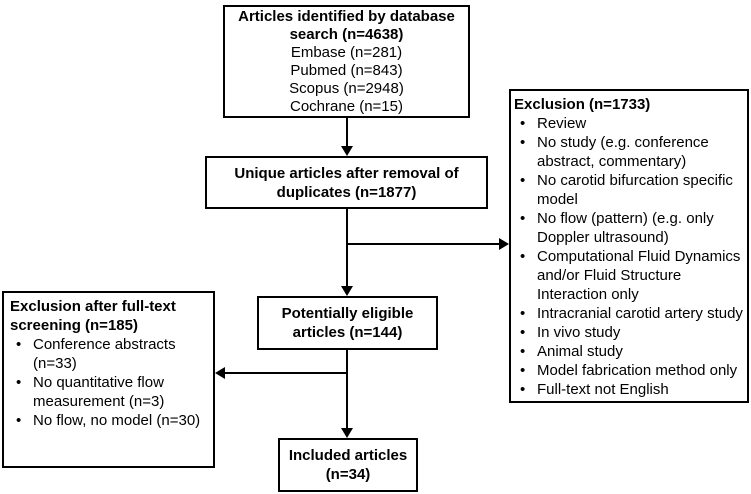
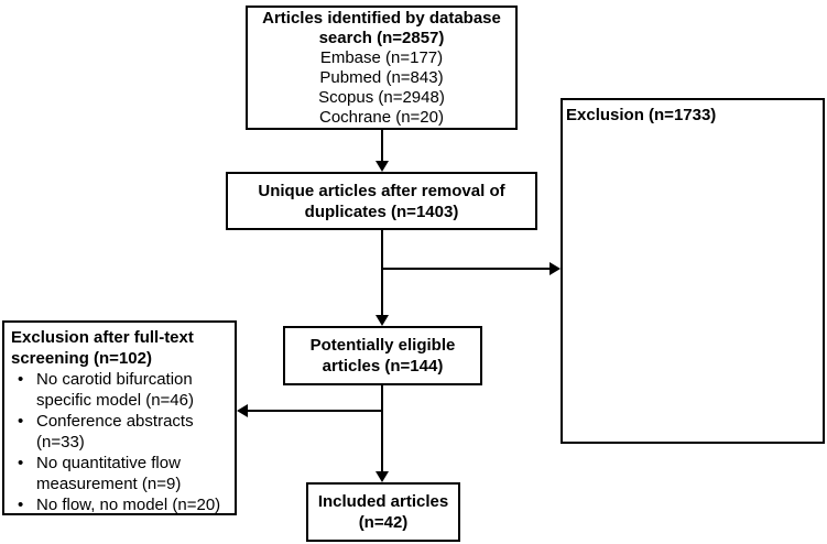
- Articles identified by database search (n=4638)
+ Articles identified by database search (n=2857)
- Embase (n=281)
+ Embase (n=177)
  Pubmed (n=843)
  Scopus (n=2948)
- Cochrane (n=15)
+ Cochrane (n=20)
- Unique articles after removal of duplicates (n=1877)
+ Unique articles after removal of duplicates (n=1403)
  Exclusion (n=1733)
- Review
- No study (e.g. conference abstract, commentary)
- No carotid bifurcation specific model
- No flow (pattern) (e.g. only Doppler ultrasound)
- Computational Fluid Dynamics and/or Fluid Structure Interaction only
- Intracranial carotid artery study
- In vivo study
- Animal study
- Model fabrication method only
- Full-text not English
  Potentially eligible articles (n=144)
- Exclusion after full-text screening (n=185)
+ Exclusion after full-text screening (n=102)
+ No carotid bifurcation specific model (n=46)
  Conference abstracts (n=33)
- No quantitative flow measurement (n=3)
+ No quantitative flow measurement (n=9)
- No flow, no model (n=30)
+ No flow, no model (n=20)
- Included articles (n=34)
+ Included articles (n=42)
